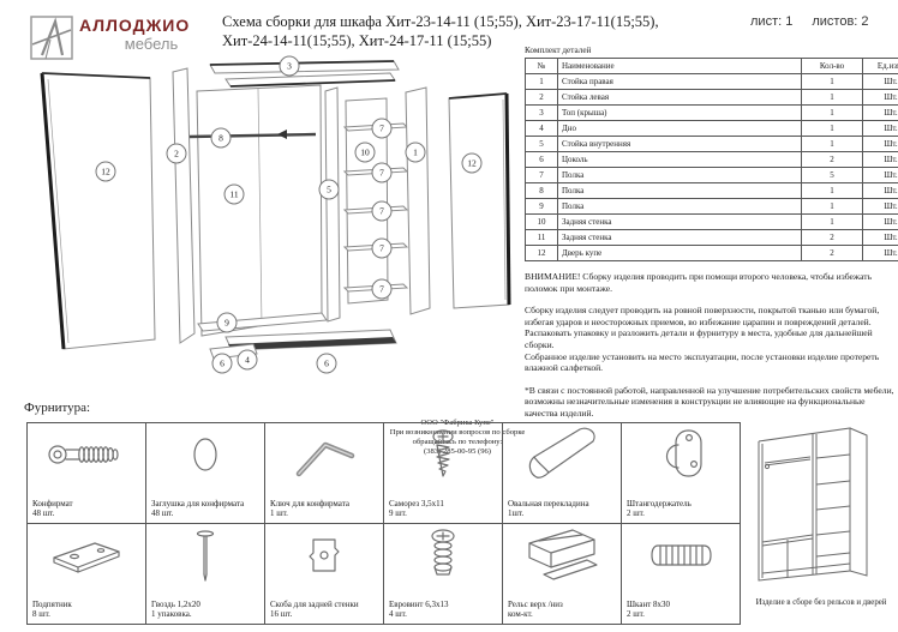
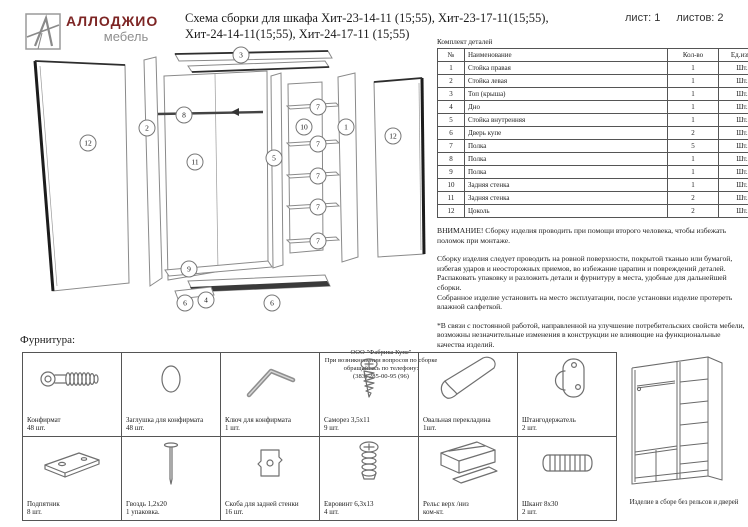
  АЛЛОДЖИО
  мебель
  Схема сборки для шкафа Хит-23-14-11 (15;55), Хит-23-17-11(15;55),
  Хит-24-14-11(15;55), Хит-24-17-11 (15;55)
  лист: 1
  листов: 2
  12
  2
  3
  8
  11
  5
  10
  7
  7
  7
  7
  7
  1
  12
  9
  6
  4
  6
  Комплект деталей
  №	Наименование	Кол-во	Ед.из
  1	Стойка правая	1	Шт.
  2	Стойка левая	1	Шт.
  3	Топ (крыша)	1	Шт.
  4	Дно	1	Шт.
  5	Стойка внутренняя	1	Шт.
- 6	Цоколь	2	Шт.
+ 6	Дверь купе	2	Шт.
  7	Полка	5	Шт.
  8	Полка	1	Шт.
  9	Полка	1	Шт.
  10	Задняя стенка	1	Шт.
  11	Задняя стенка	2	Шт.
- 12	Дверь купе	2	Шт.
+ 12	Цоколь	2	Шт.
  ВНИМАНИЕ! Сборку изделия проводить при помощи второго человека, чтобы избежать поломок при монтаже.
  Сборку изделия следует проводить на ровной поверхности, покрытой тканью или бумагой, избегая ударов и неосторожных приемов, во избежание царапин и повреждений деталей.
  Распаковать упаковку и разложить детали и фурнитуру в места, удобные для дальнейшей сборки.
  Собранное изделие установить на место эксплуатации, после установки изделие протереть влажной салфеткой.
  *В связи с постоянной работой, направленной на улучшение потребительских свойств мебели, возможны незначительные изменения в конструкции не влияющие на функциональные качества изделий.
  Фурнитура:
  Конфирмат
  48 шт.
  Заглушка для конфирмата
  48 шт.
  Ключ для конфирмата
  1 шт.
  Саморез 3,5х11
  9 шт.
  Овальная перекладина
  1шт.
  Штангодержатель
  2 шт.
  Подпятник
  8 шт.
  Гвоздь 1,2х20
  1 упаковка.
  Скоба для задней стенки
  16 шт.
  Евровинт 6,3х13
  4 шт.
  Рельс верх /низ
  ком-кт.
  Шкант 8х30
  2 шт.
